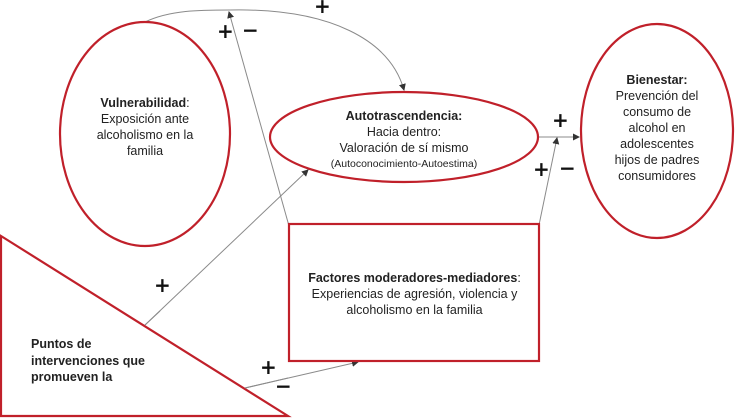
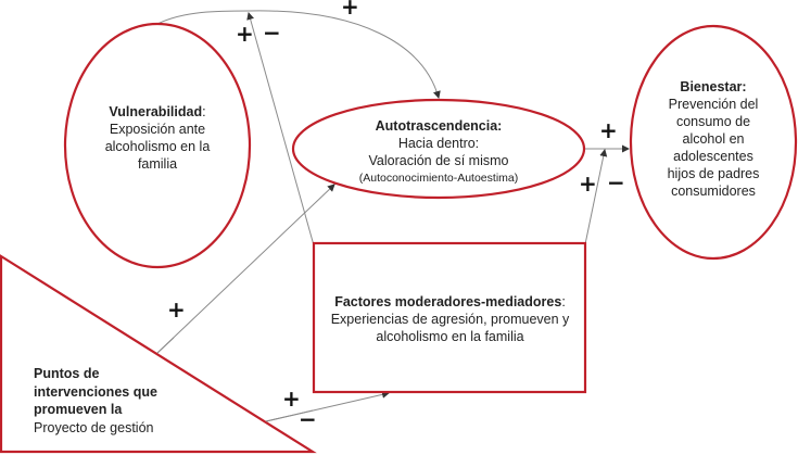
  Vulnerabilidad:
  Exposición ante
  alcoholismo en la
  familia
  Autotrascendencia:
  Hacia dentro:
  Valoración de sí mismo
  (Autoconocimiento-Autoestima)
  Bienestar:
  Prevención del
  consumo de
  alcohol en
  adolescentes
  hijos de padres
  consumidores
  Factores moderadores-mediadores:
- Experiencias de agresión, violencia y
+ Experiencias de agresión, promueven y
  alcoholismo en la familia
  Puntos de
  intervenciones que
  promueven la
+ Proyecto de gestión
  +
  +
  −
  +
  +
  −
  +
  +
  −
